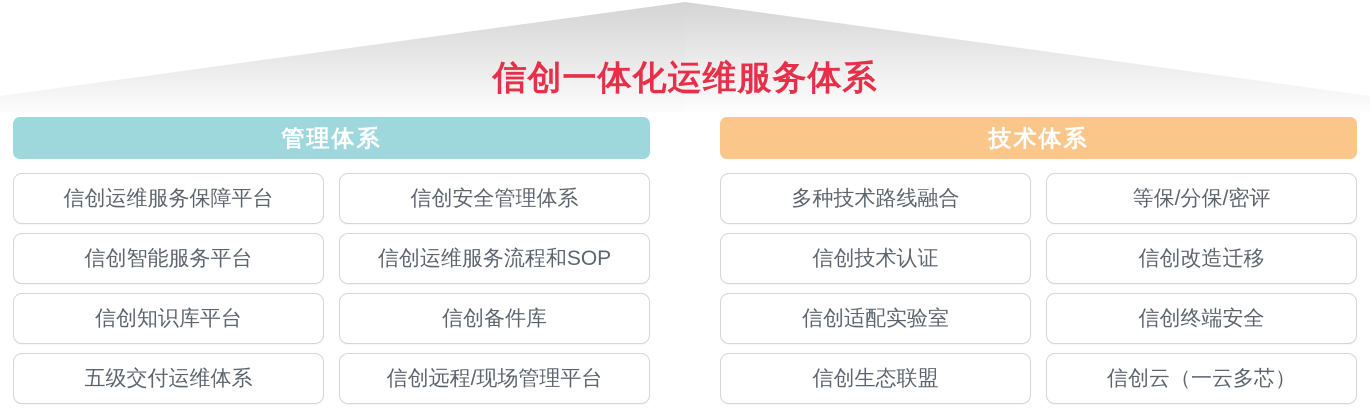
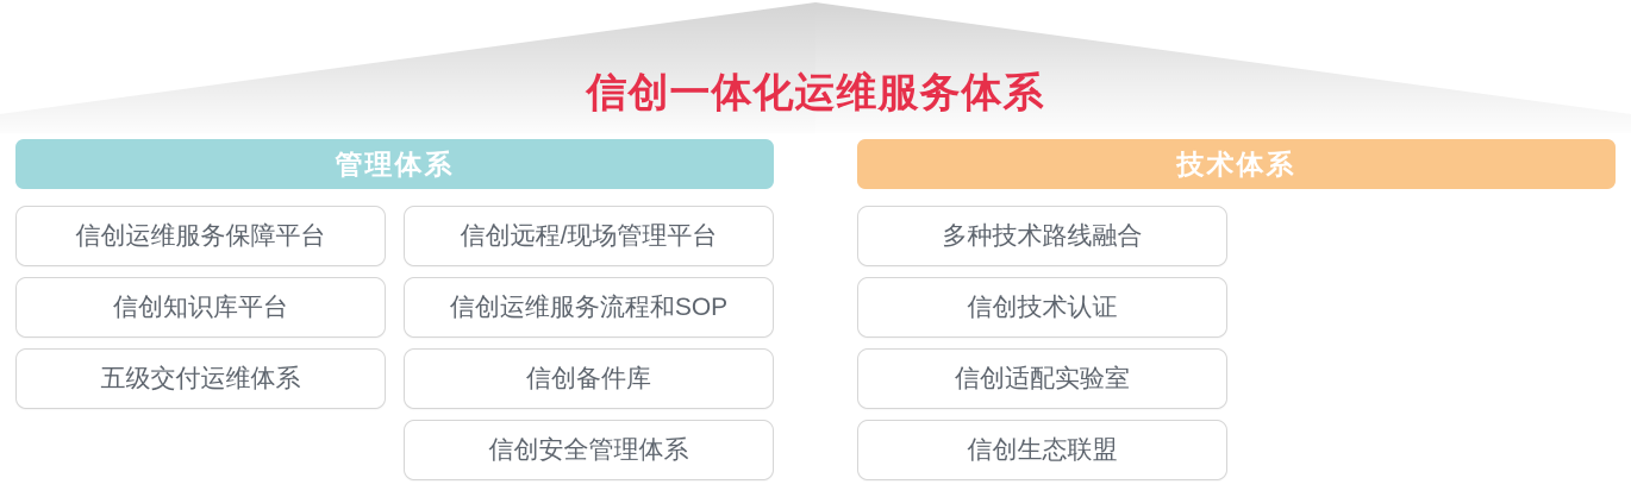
  信创一体化运维服务体系
  管理体系
  信创运维服务保障平台
- 信创智能服务平台
  信创知识库平台
  五级交付运维体系
- 信创安全管理体系
+ 信创远程/现场管理平台
  信创运维服务流程和SOP
  信创备件库
- 信创远程/现场管理平台
+ 信创安全管理体系
  技术体系
  多种技术路线融合
  信创技术认证
  信创适配实验室
  信创生态联盟
- 等保/分保/密评
- 信创改造迁移
- 信创终端安全
- 信创云（一云多芯）
